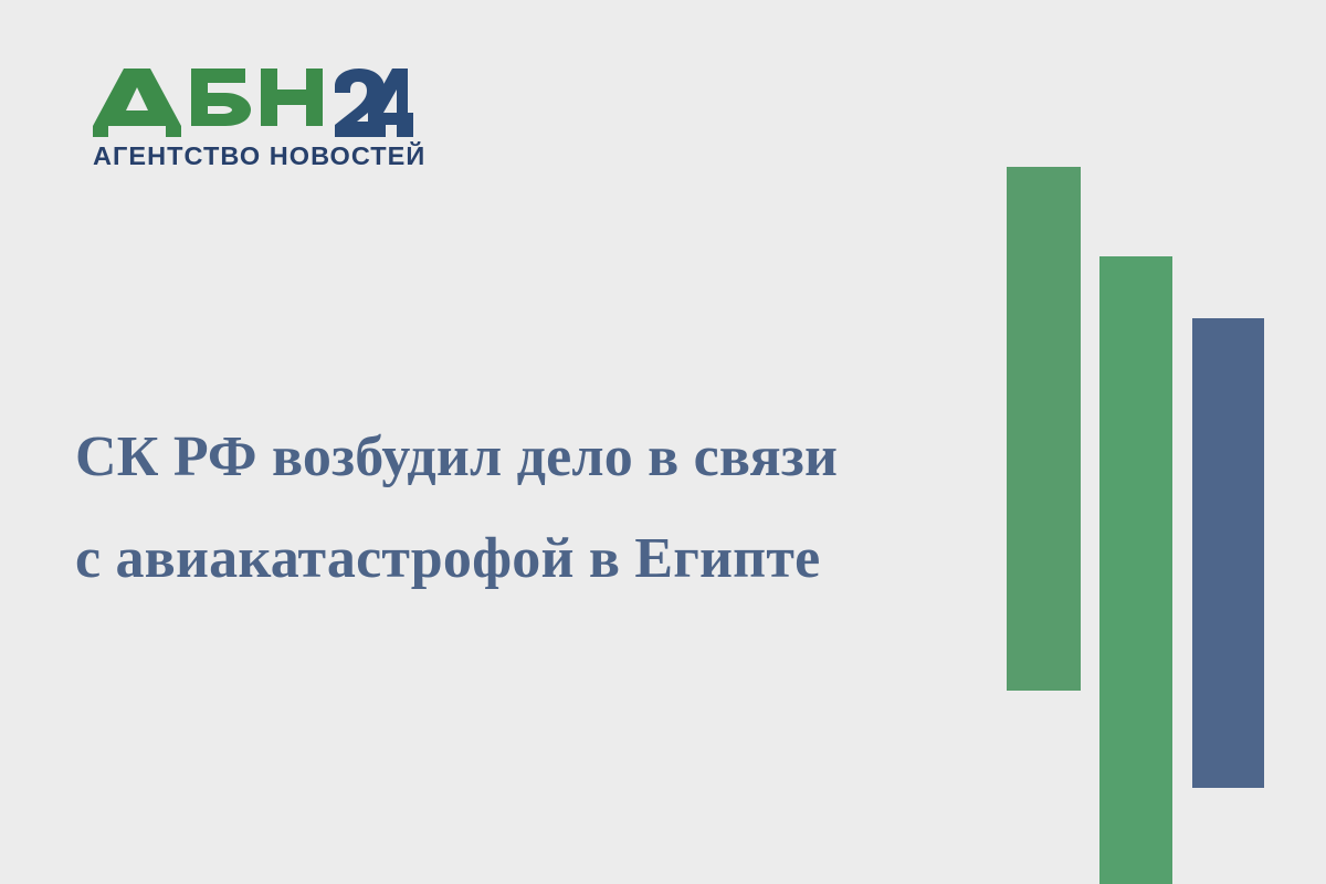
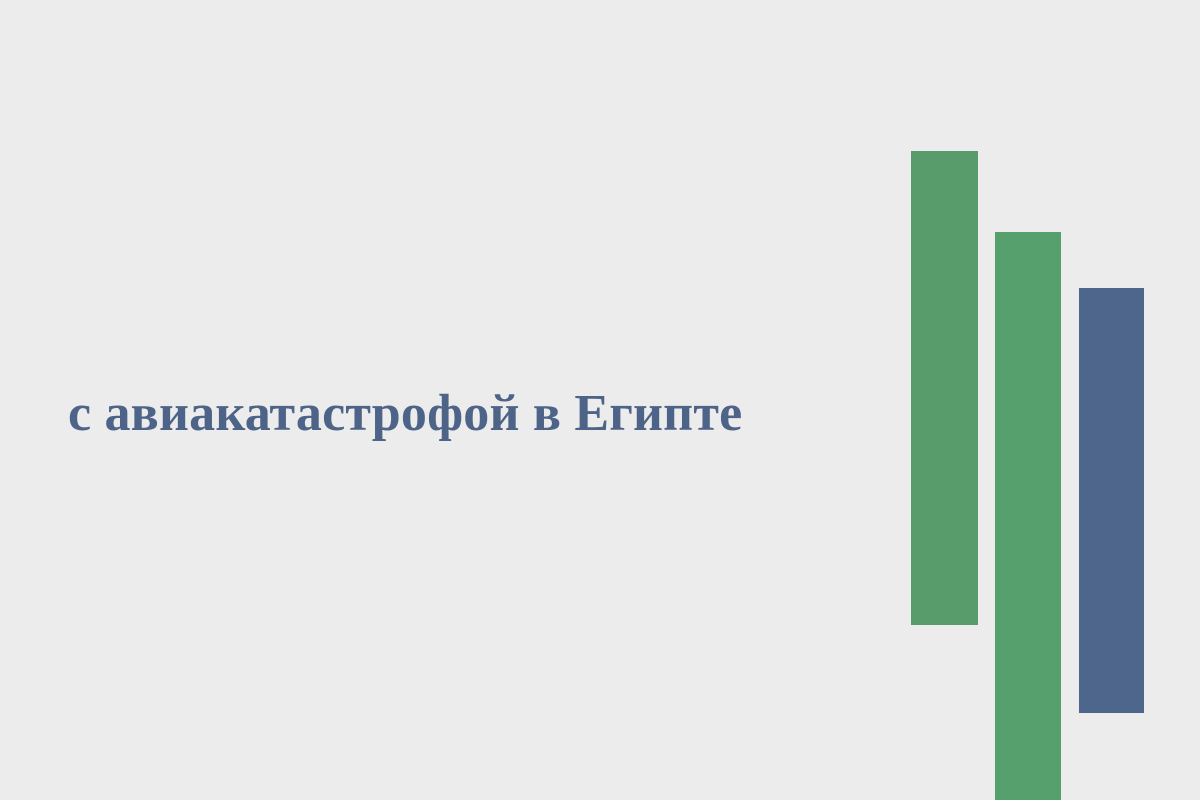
- АГЕНТСТВО НОВОСТЕЙ
- СК РФ возбудил дело в связи
  с авиакатастрофой в Египте
